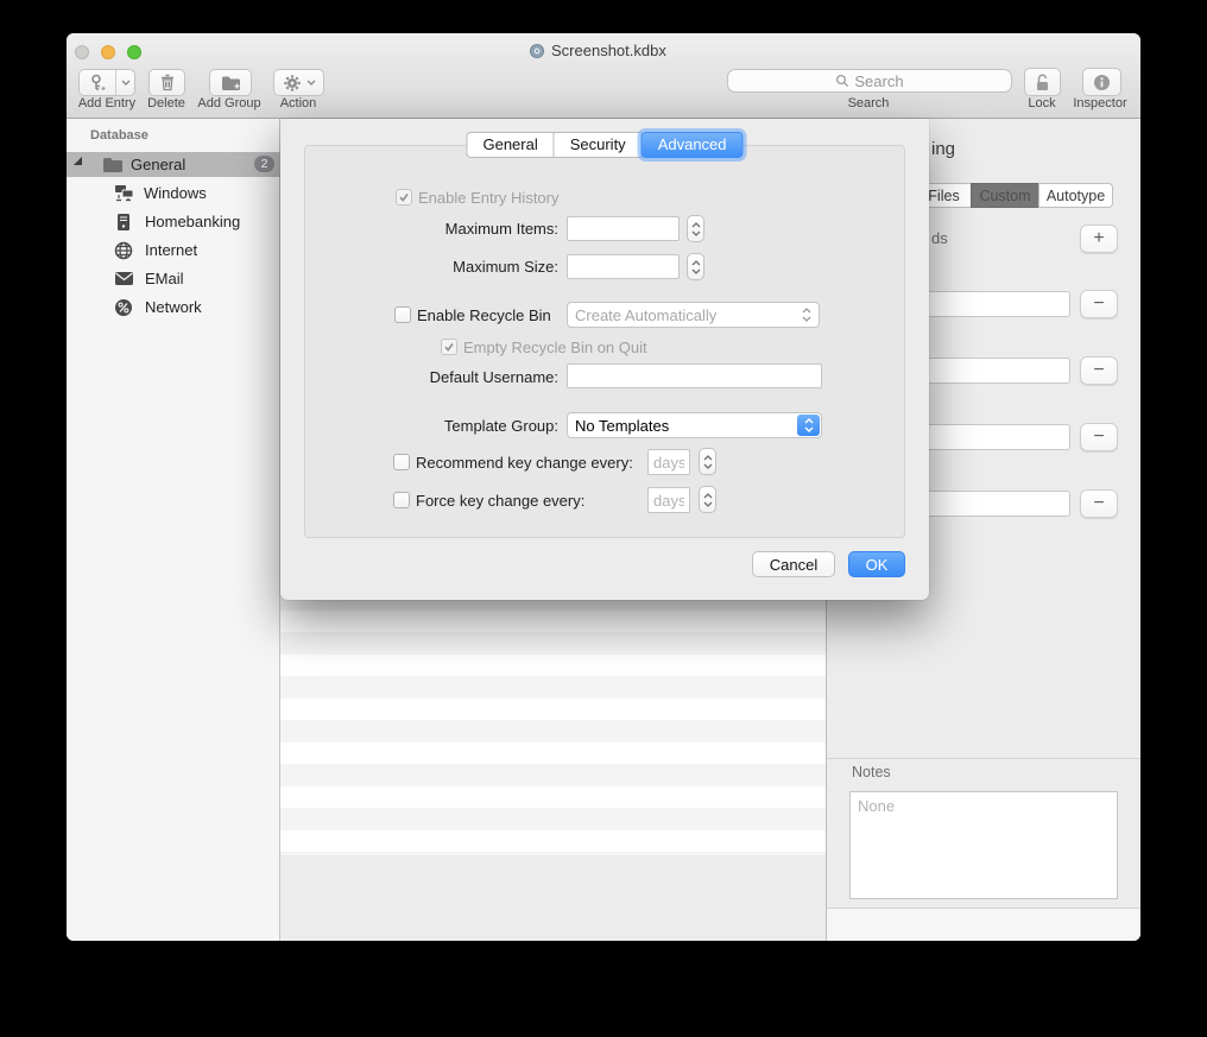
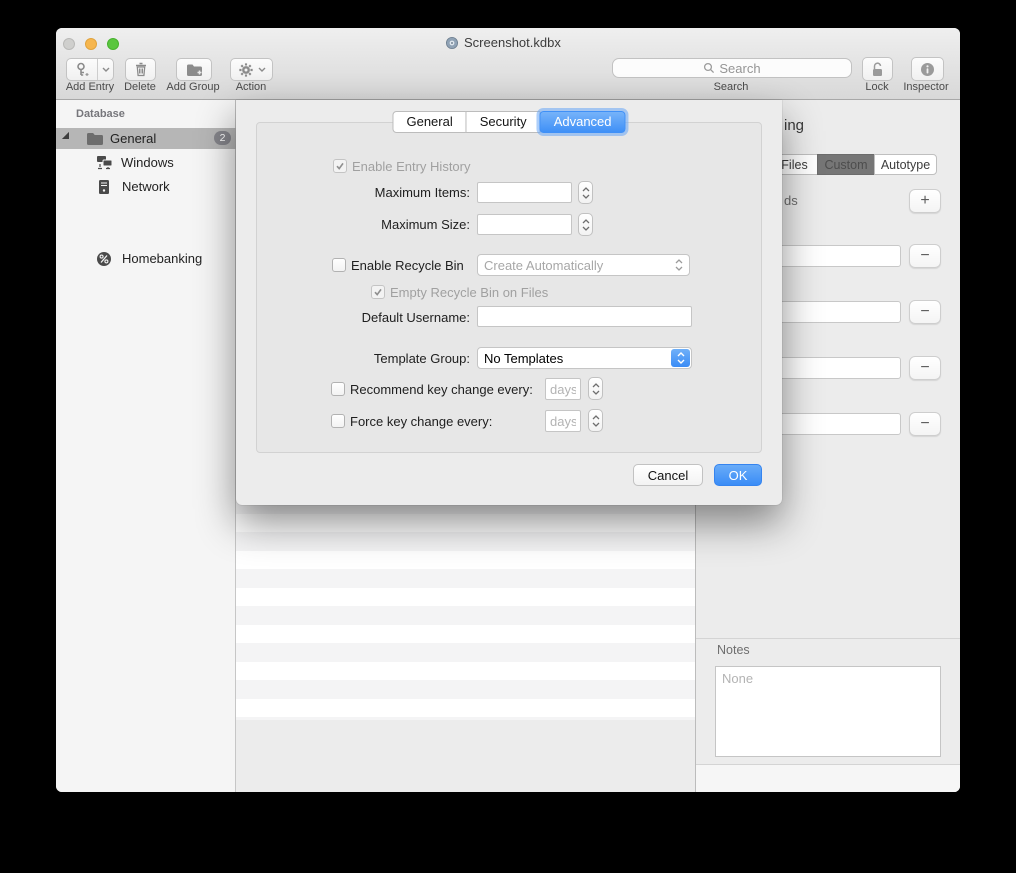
  Screenshot.kdbx
  Add Entry
  Delete
  Add Group
  Action
  Search
  Search
  Lock
  Inspector
  Database
  General
  2
  Windows
- Homebanking
+ Network
- Internet
- EMail
- Network
+ Homebanking
  ing
  Files
  Custom
  Autotype
  ds
  +
  −
  −
  −
  −
  Notes
  None
  General
  Security
  Advanced
  Enable Entry History
  Maximum Items:
  Maximum Size:
  Enable Recycle Bin
  Create Automatically
- Empty Recycle Bin on Quit
+ Empty Recycle Bin on Files
  Default Username:
  Template Group:
  No Templates
  Recommend key change every:
  days
  Force key change every:
  days
  Cancel
  OK
